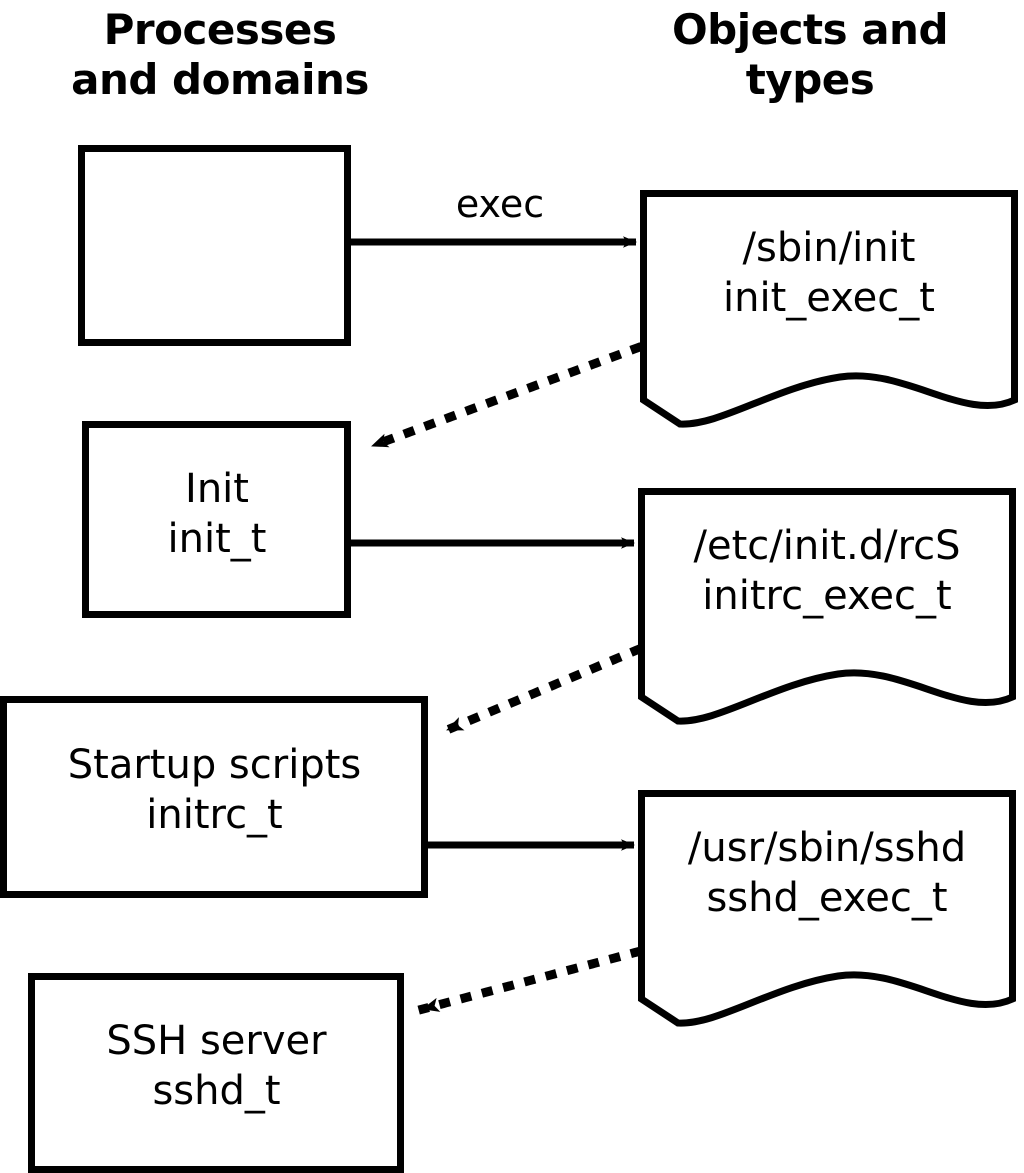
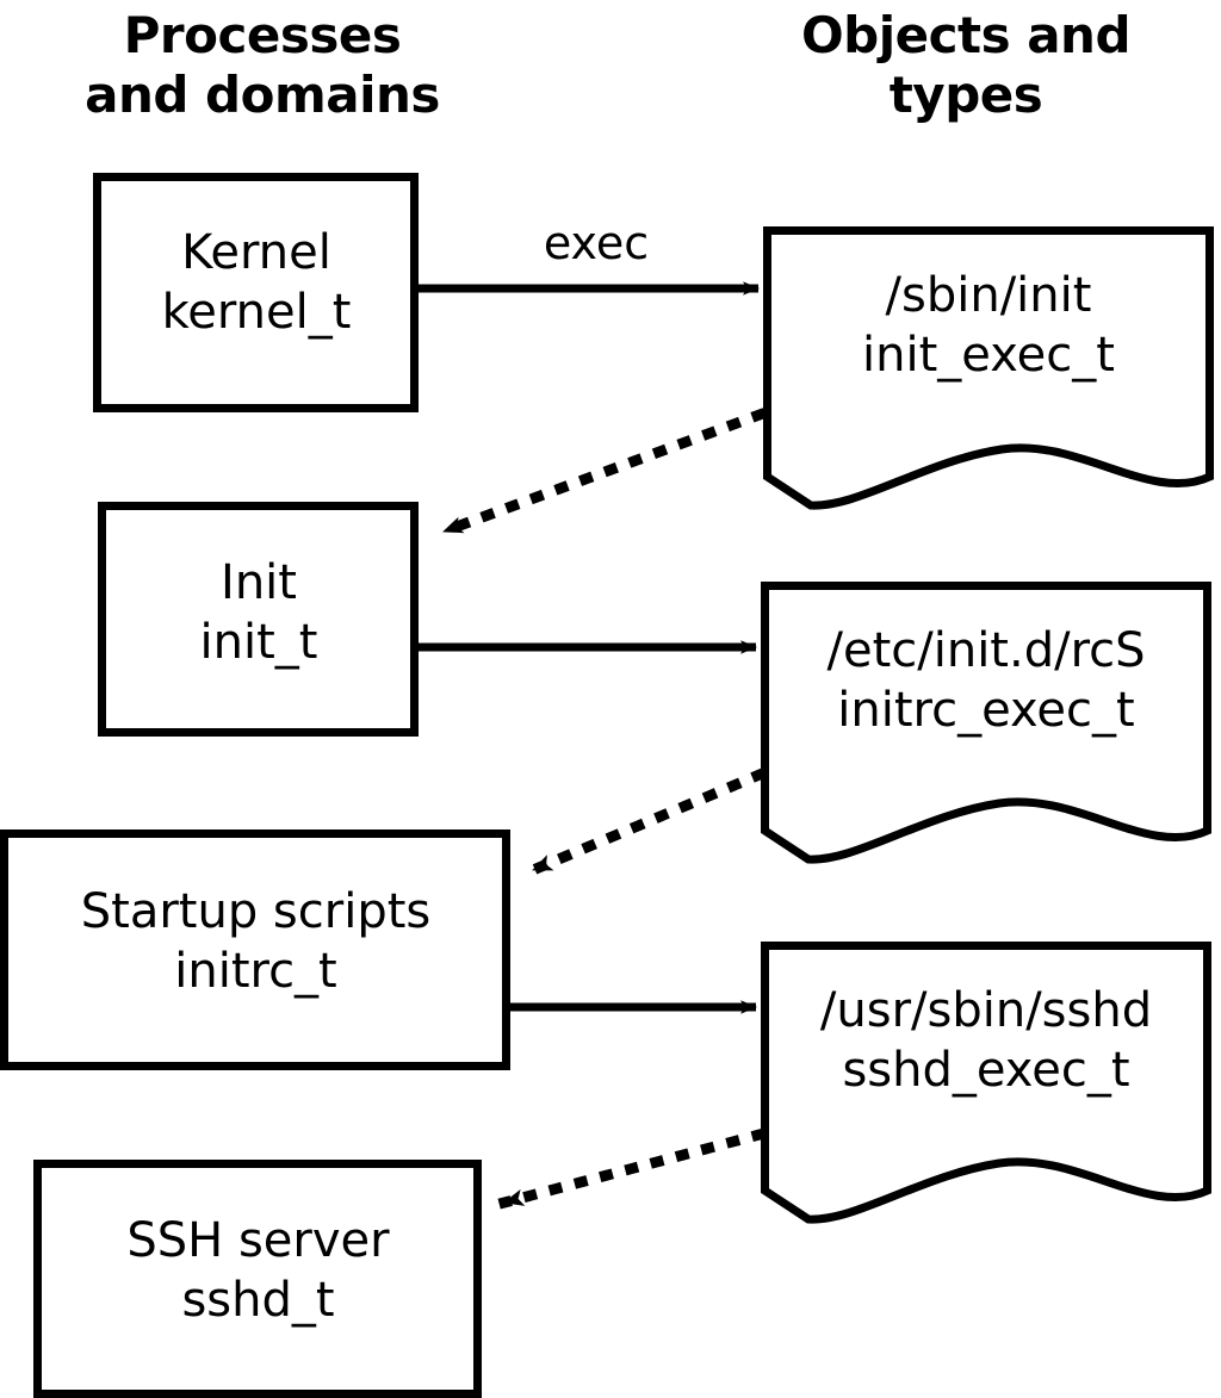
  Processes
  and domains
  Objects and
  types
+ Kernel
+ kernel_t
  Init
  init_t
  Startup scripts
  initrc_t
  SSH server
  sshd_t
  /sbin/init
  init_exec_t
  /etc/init.d/rcS
  initrc_exec_t
  /usr/sbin/sshd
  sshd_exec_t
  exec
